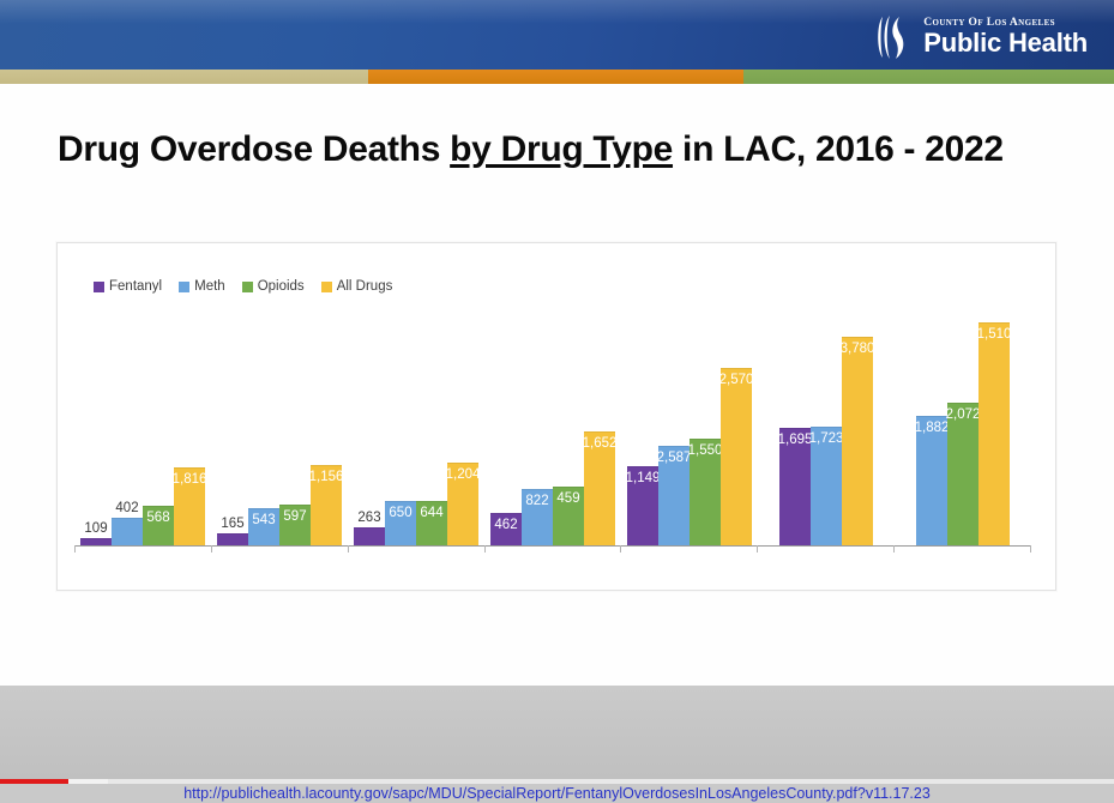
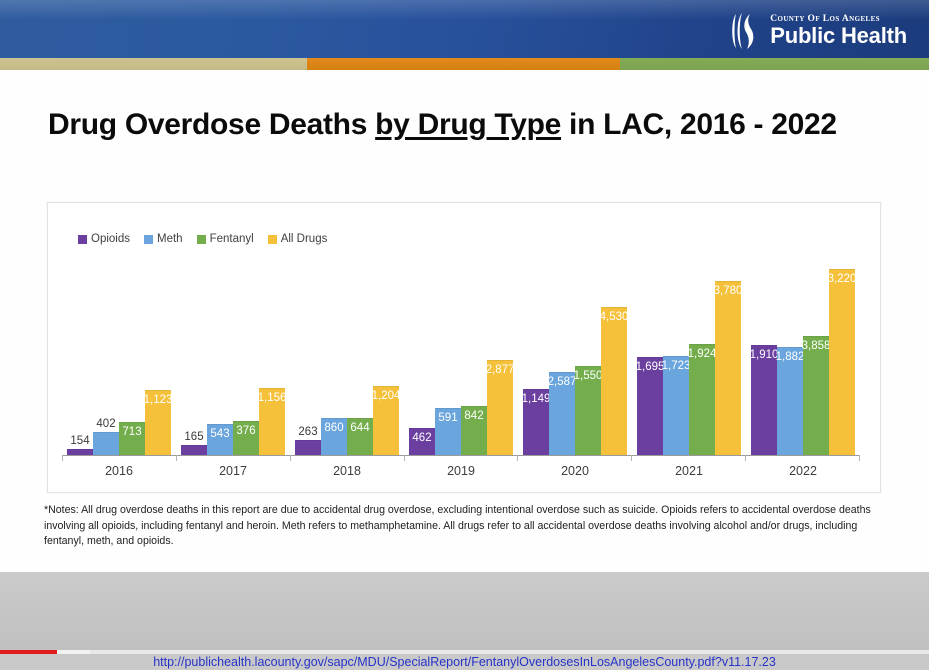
  County Of Los Angeles
  Public Health
  Drug Overdose Deaths by Drug Type in LAC, 2016 - 2022
- Fentanyl
+ Opioids
  Meth
- Opioids
+ Fentanyl
  All Drugs
- 109
+ 154
  402
- 568
+ 713
- 1,816
+ 1,123
  165
  543
- 597
+ 376
  1,156
  263
- 650
+ 860
  644
  1,204
  462
- 822
+ 591
- 459
+ 842
- 1,652
+ 2,877
  1,149
  2,587
  1,550
- 2,570
+ 4,530
  1,695
  1,723
+ 1,924
  3,780
+ 1,910
  1,882
- 2,072
+ 3,858
- 1,510
+ 3,220
+ 2016
+ 2017
+ 2018
+ 2019
+ 2020
+ 2021
+ 2022
+ *Notes: All drug overdose deaths in this report are due to accidental drug overdose, excluding intentional overdose such as suicide. Opioids refers to accidental overdose deaths involving all opioids, including fentanyl and heroin. Meth refers to methamphetamine. All drugs refer to all accidental overdose deaths involving alcohol and/or drugs, including fentanyl, meth, and opioids.
  http://publichealth.lacounty.gov/sapc/MDU/SpecialReport/FentanylOverdosesInLosAngelesCounty.pdf?v11.17.23
